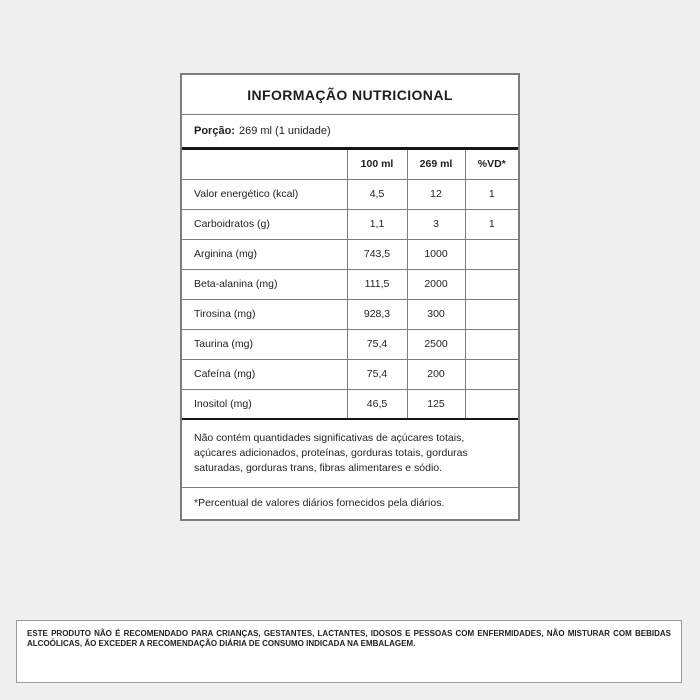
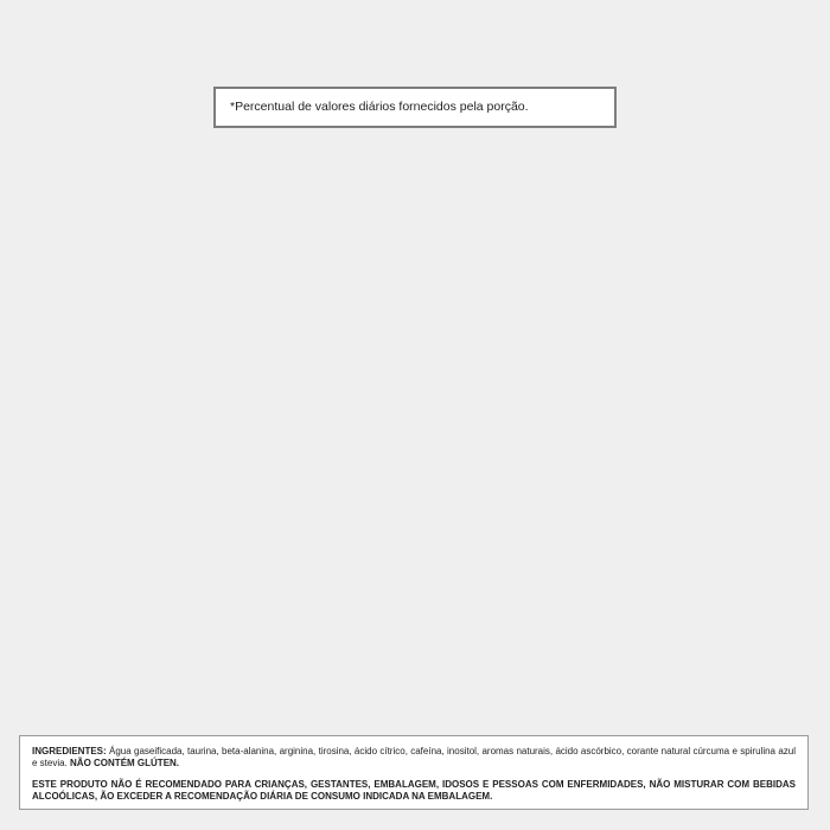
- INFORMAÇÃO NUTRICIONAL
- Porção:
- 269 ml (1 unidade)
- 	100 ml	269 ml	%VD*
- Valor energético (kcal)	4,5	12	1
- Carboidratos (g)	1,1	3	1
- Arginina (mg)	743,5	1000
- Beta-alanina (mg)	111,5	2000
- Tirosina (mg)	928,3	300
- Taurina (mg)	75,4	2500
- Cafeína (mg)	75,4	200
- Inositol (mg)	46,5	125
- Não contém quantidades significativas de açúcares totais, açúcares adicionados, proteínas, gorduras totais, gorduras saturadas, gorduras trans, fibras alimentares e sódio.
- *Percentual de valores diários fornecidos pela diários.
+ *Percentual de valores diários fornecidos pela porção.
+ INGREDIENTES: Água gaseificada, taurina, beta-alanina, arginina, tirosina, ácido cítrico, cafeína, inositol, aromas naturais, ácido ascórbico, corante natural cúrcuma e spirulina azul e stevia. NÃO CONTÉM GLÚTEN.
- ESTE PRODUTO NÃO É RECOMENDADO PARA CRIANÇAS, GESTANTES, LACTANTES, IDOSOS E PESSOAS COM ENFERMIDADES, NÃO MISTURAR COM BEBIDAS ALCOÓLICAS, ÃO EXCEDER A RECOMENDAÇÃO DIÁRIA DE CONSUMO INDICADA NA EMBALAGEM.
+ ESTE PRODUTO NÃO É RECOMENDADO PARA CRIANÇAS, GESTANTES, EMBALAGEM, IDOSOS E PESSOAS COM ENFERMIDADES, NÃO MISTURAR COM BEBIDAS ALCOÓLICAS, ÃO EXCEDER A RECOMENDAÇÃO DIÁRIA DE CONSUMO INDICADA NA EMBALAGEM.
